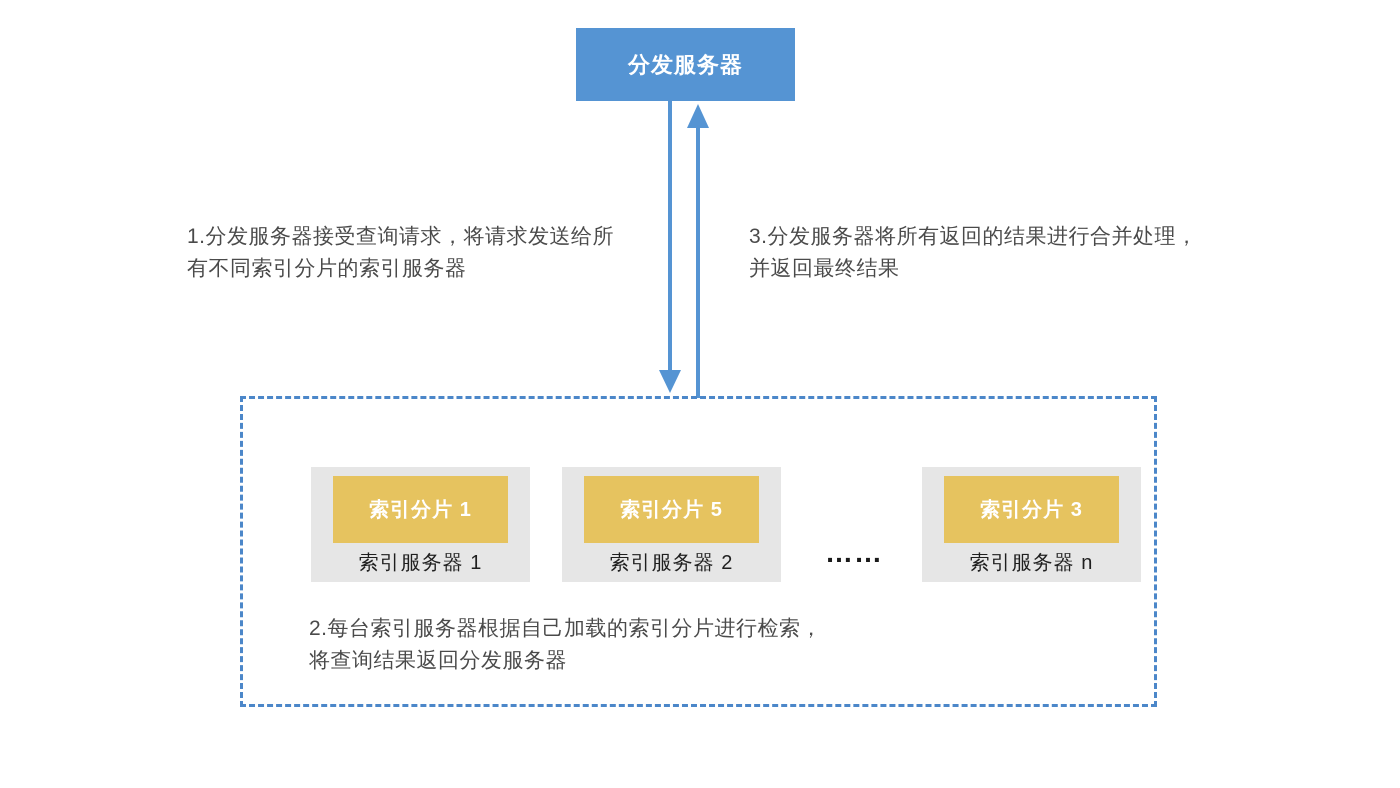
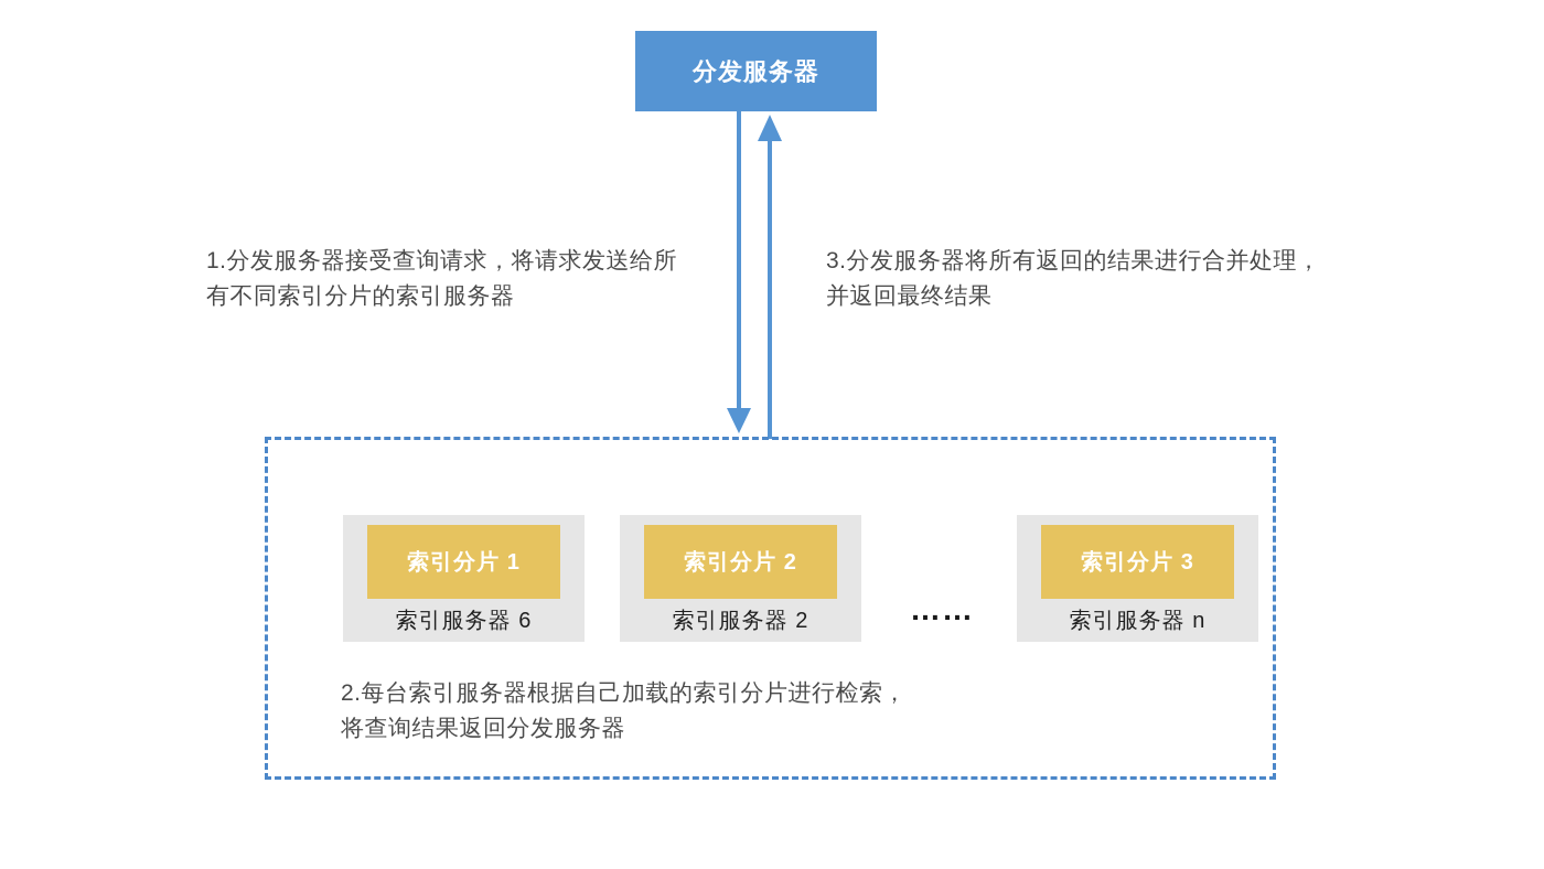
  分发服务器
  1.分发服务器接受查询请求，将请求发送给所
  有不同索引分片的索引服务器
  3.分发服务器将所有返回的结果进行合并处理，
  并返回最终结果
  索引分片 1
- 索引服务器 1
+ 索引服务器 6
- 索引分片 5
+ 索引分片 2
  索引服务器 2
  ……
  索引分片 3
  索引服务器 n
  2.每台索引服务器根据自己加载的索引分片进行检索，
  将查询结果返回分发服务器
